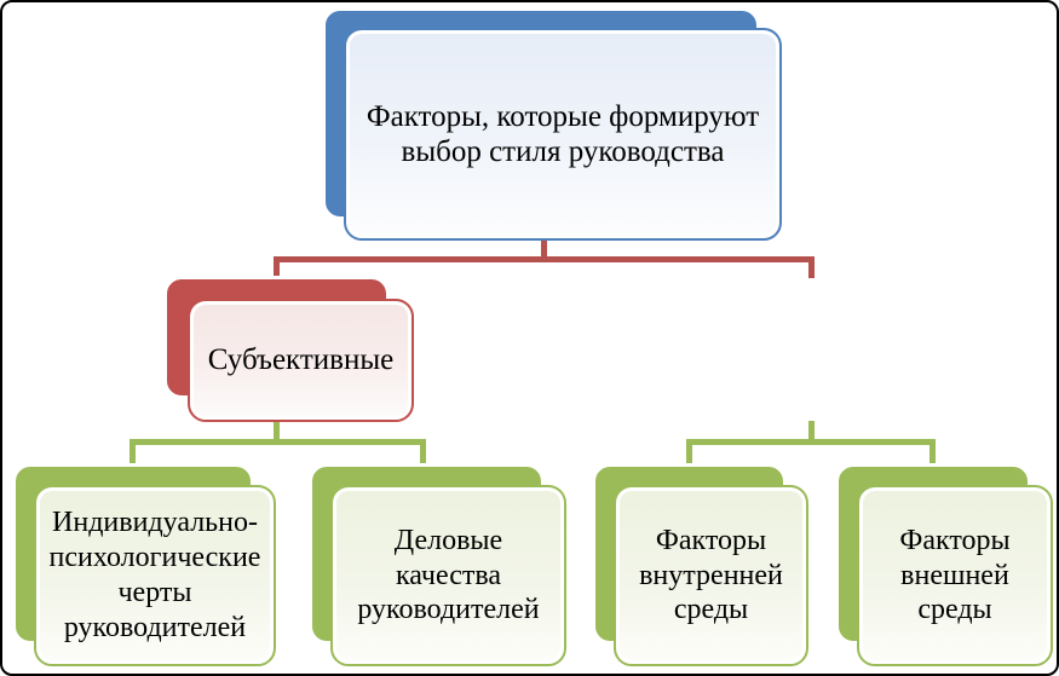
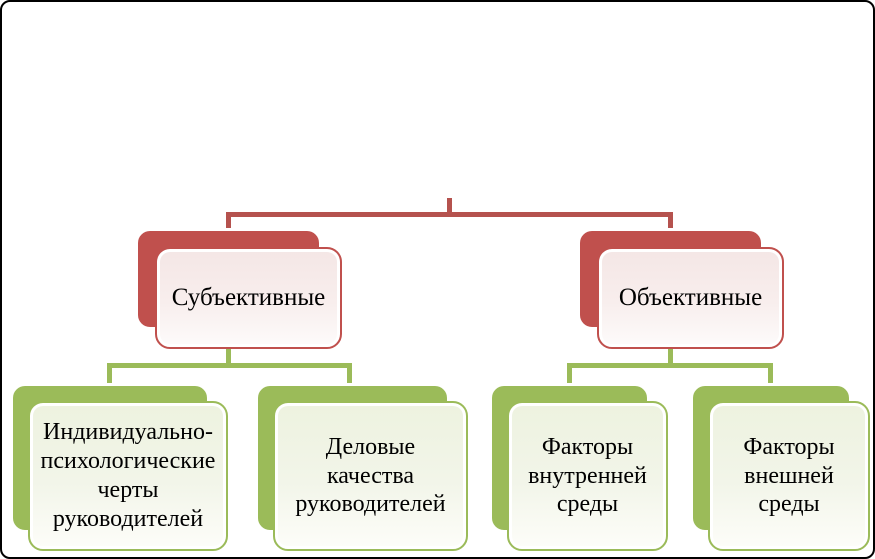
- Факторы, которые формируют
- выбор стиля руководства
  Субъективные
+ Объективные
  Индивидуально-
  психологические
  черты
  руководителей
  Деловые
  качества
  руководителей
  Факторы
  внутренней
  среды
  Факторы
  внешней
  среды
